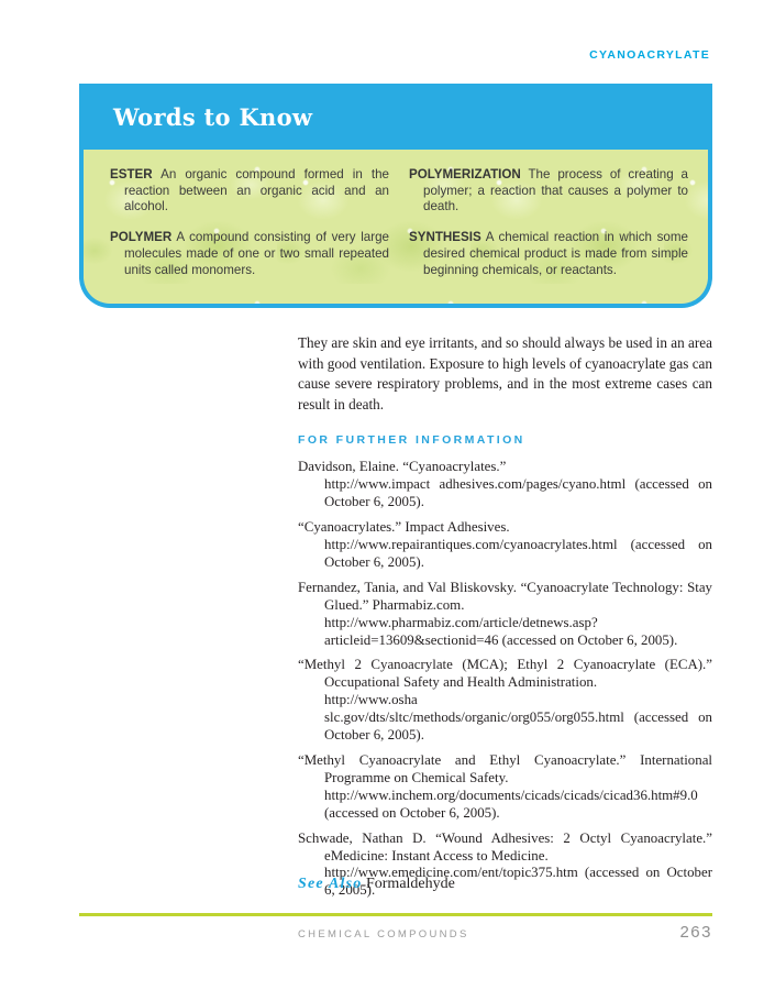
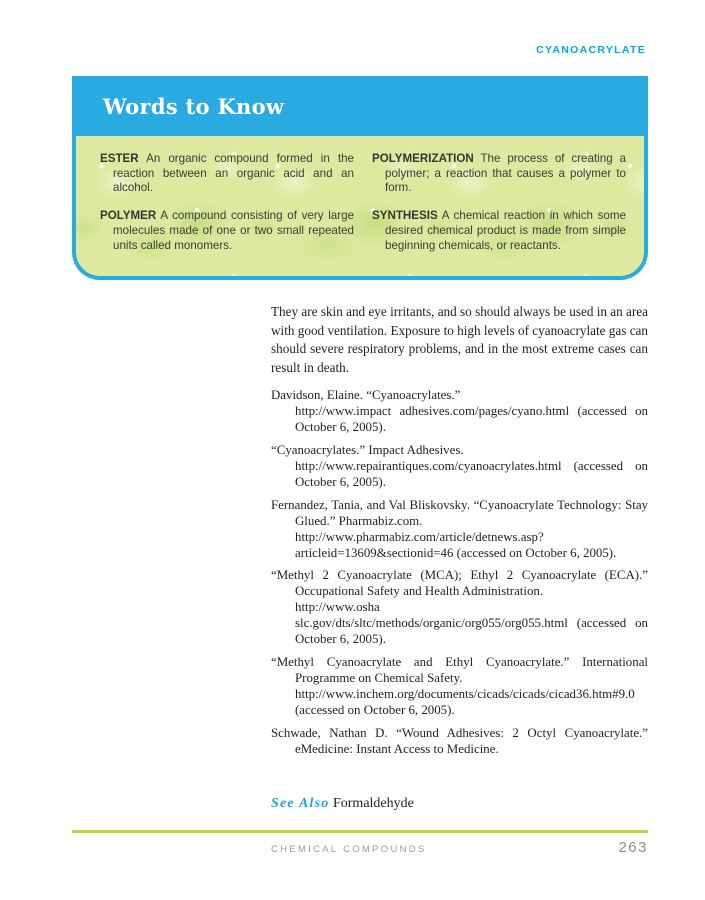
  CYANOACRYLATE
  Words to Know
  ESTER An organic compound formed in the reaction between an organic acid and an alcohol.
  POLYMER A compound consisting of very large molecules made of one or two small repeated units called monomers.
- POLYMERIZATION The process of creating a polymer; a reaction that causes a polymer to death.
+ POLYMERIZATION The process of creating a polymer; a reaction that causes a polymer to form.
  SYNTHESIS A chemical reaction in which some desired chemical product is made from simple beginning chemicals, or reactants.
- They are skin and eye irritants, and so should always be used in an area with good ventilation. Exposure to high levels of cyanoacrylate gas can cause severe respiratory problems, and in the most extreme cases can result in death.
+ They are skin and eye irritants, and so should always be used in an area with good ventilation. Exposure to high levels of cyanoacrylate gas can should severe respiratory problems, and in the most extreme cases can result in death.
- FOR FURTHER INFORMATION
  Davidson, Elaine. “Cyanoacrylates.”
  http://www.impact adhesives.com/pages/cyano.html (accessed on October 6, 2005).
  “Cyanoacrylates.” Impact Adhesives.
  http://www.repairantiques.com/cyanoacrylates.html (accessed on October 6, 2005).
  Fernandez, Tania, and Val Bliskovsky. “Cyanoacrylate Technology: Stay Glued.” Pharmabiz.com.
  http://www.pharmabiz.com/article/detnews.asp?articleid=13609&sectionid=46 (accessed on October 6, 2005).
  “Methyl 2 Cyanoacrylate (MCA); Ethyl 2 Cyanoacrylate (ECA).” Occupational Safety and Health Administration.
  http://www.osha slc.gov/dts/sltc/methods/organic/org055/org055.html (accessed on October 6, 2005).
  “Methyl Cyanoacrylate and Ethyl Cyanoacrylate.” International Programme on Chemical Safety.
  http://www.inchem.org/documents/cicads/cicads/cicad36.htm#9.0 (accessed on October 6, 2005).
  Schwade, Nathan D. “Wound Adhesives: 2 Octyl Cyanoacrylate.” eMedicine: Instant Access to Medicine.
- http://www.emedicine.com/ent/topic375.htm (accessed on October 6, 2005).
  See Also Formaldehyde
  CHEMICAL COMPOUNDS
  263
